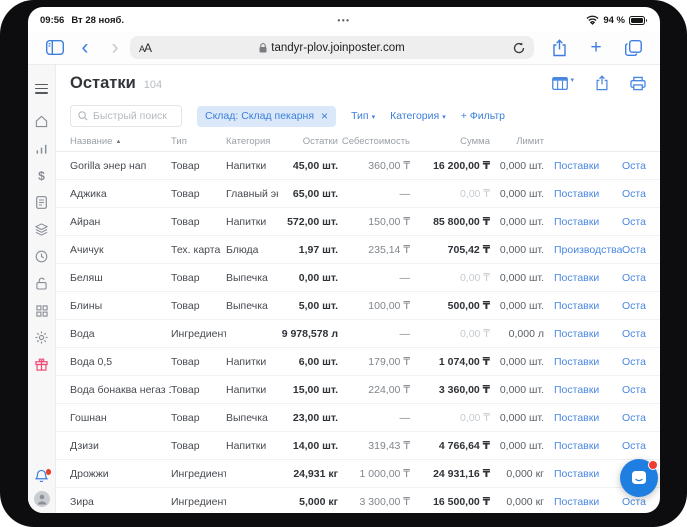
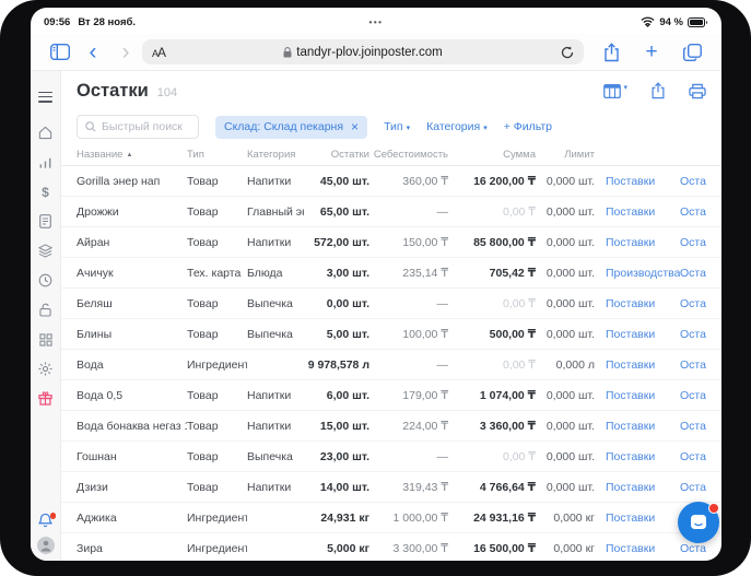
  09:56
  Вт 28 нояб.
  •••
  94 %
  ‹
  ›
  АА
  tandyr-plov.joinposter.com
  +
  $
  Остатки
  104
  Быстрый поиск
  Склад: Склад пекарня
  ×
  Тип
  Категория
  + Фильтр
  Название
  Тип
  Категория
  Остатки
  Себестоимость
  Сумма
  Лимит
  Gorilla энер нап
  Товар
  Напитки
  45,00 шт.
  360,00 ₸
  16 200,00 ₸
  0,000 шт.
  Поставки
- Аджика
+ Дрожжи
  Товар
  65,00 шт.
  —
  0,00 ₸
  0,000 шт.
  Поставки
  Айран
  Товар
  Напитки
  572,00 шт.
  150,00 ₸
  85 800,00 ₸
  0,000 шт.
  Поставки
  Ачичук
  Тех. карта
  Блюда
- 1,97 шт.
+ 3,00 шт.
  235,14 ₸
  705,42 ₸
  0,000 шт.
  Производства
  Беляш
  Товар
  Выпечка
  0,00 шт.
  —
  0,00 ₸
  0,000 шт.
  Поставки
  Блины
  Товар
  Выпечка
  5,00 шт.
  100,00 ₸
  500,00 ₸
  0,000 шт.
  Поставки
  Вода
  Ингредиент
  9 978,578 л
  —
  0,00 ₸
  0,000 л
  Поставки
  Вода 0,5
  Товар
  Напитки
  6,00 шт.
  179,00 ₸
  1 074,00 ₸
  0,000 шт.
  Поставки
  Вода бонаква негаз
  Товар
  Напитки
  15,00 шт.
  224,00 ₸
  3 360,00 ₸
  0,000 шт.
  Поставки
  Гошнан
  Товар
  Выпечка
  23,00 шт.
  —
  0,00 ₸
  0,000 шт.
  Поставки
  Дзизи
  Товар
  Напитки
  14,00 шт.
  319,43 ₸
  4 766,64 ₸
  0,000 шт.
  Поставки
- Дрожжи
+ Аджика
  Ингредиент
  24,931 кг
  1 000,00 ₸
  24 931,16 ₸
  0,000 кг
  Поставки
  Зира
  Ингредиент
  5,000 кг
  3 300,00 ₸
  16 500,00 ₸
  0,000 кг
  Поставки
